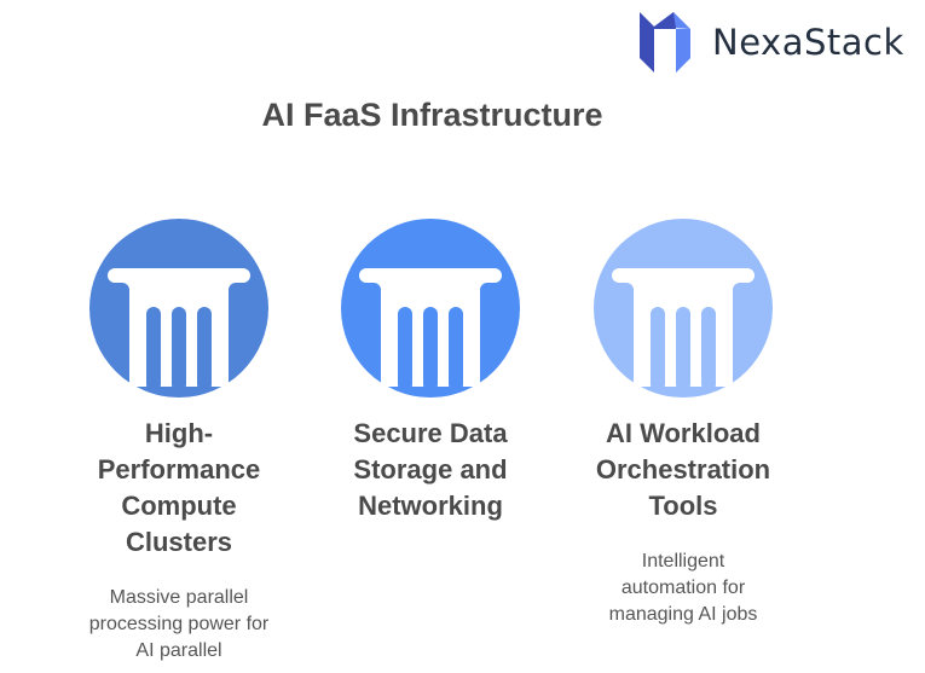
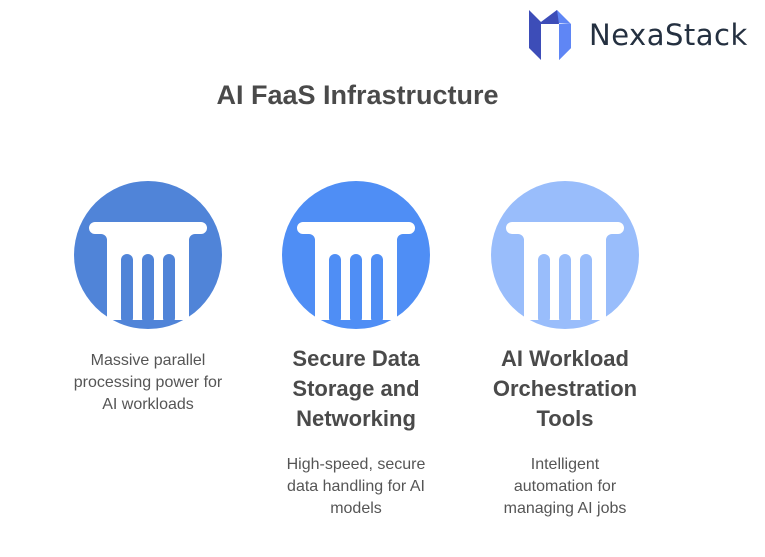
  NexaStack
  AI FaaS Infrastructure
- High-Performance Compute Clusters
- Massive parallel processing power for AI parallel
+ Massive parallel processing power for AI workloads
  Secure Data Storage and Networking
+ High-speed, secure data handling for AI models
  AI Workload Orchestration Tools
  Intelligent automation for managing AI jobs
